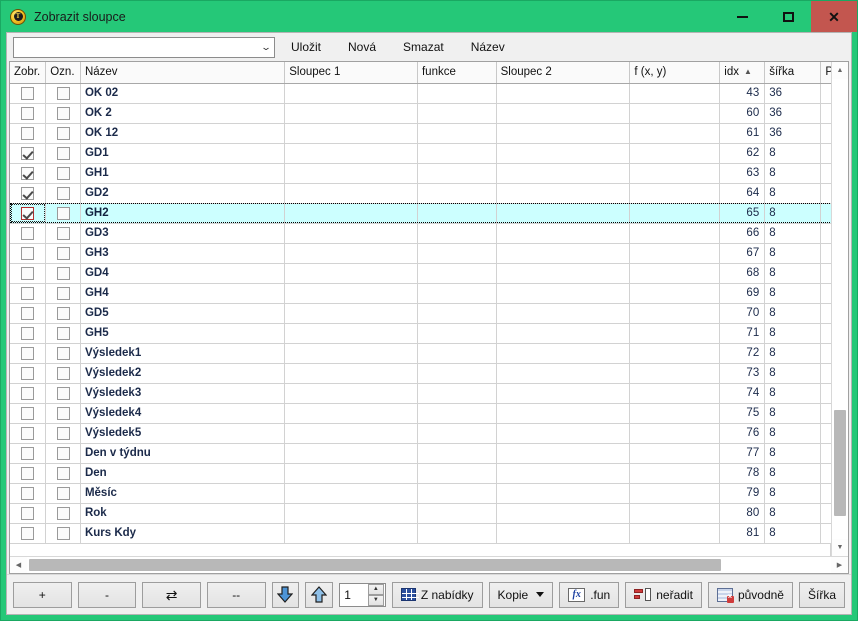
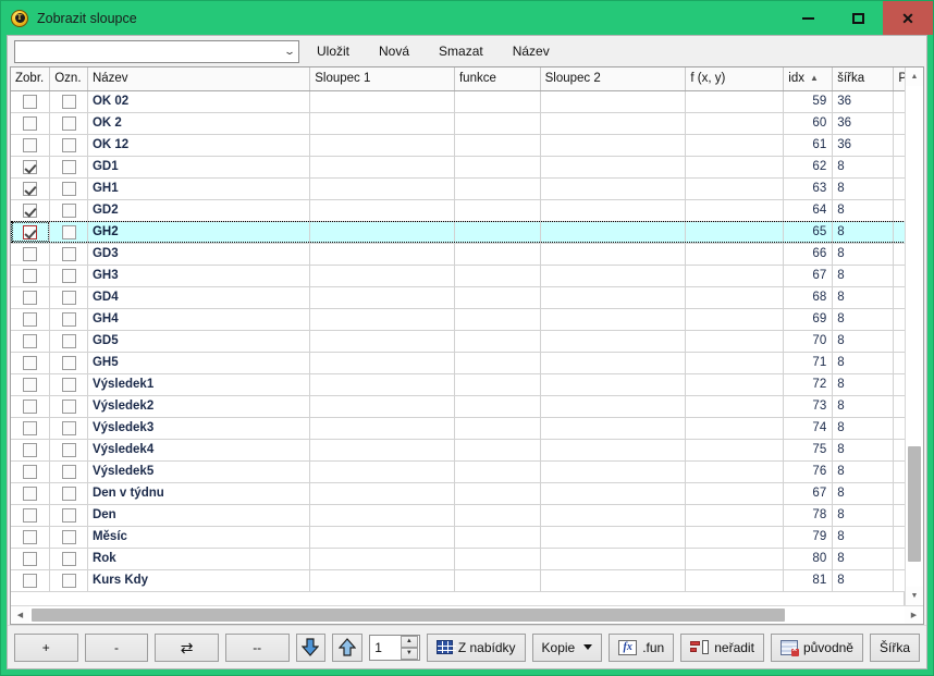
  T
  Zobrazit sloupce
  ✕
  ⌄
  Uložit
  Nová
  Smazat
  Název
  Zobr.	Ozn.	Název	Sloupec 1	funkce	Sloupec 2	f (x, y)	idx ▲	šířka	P
- 		OK 02					43	36
+ 		OK 02					59	36
  		OK 2					60	36
  		OK 12					61	36
  		GD1					62	8
  		GH1					63	8
  		GD2					64	8
  		GH2					65	8
  		GD3					66	8
  		GH3					67	8
  		GD4					68	8
  		GH4					69	8
  		GD5					70	8
  		GH5					71	8
  		Výsledek1					72	8
  		Výsledek2					73	8
  		Výsledek3					74	8
  		Výsledek4					75	8
  		Výsledek5					76	8
- 		Den v týdnu					77	8
+ 		Den v týdnu					67	8
  		Den					78	8
  		Měsíc					79	8
  		Rok					80	8
  		Kurs Kdy					81	8
  +
  -
  ⇄
  --
  1
  Z nabídky
  Kopie
  fx
  .fun
  neřadit
  původně
  Šířka
